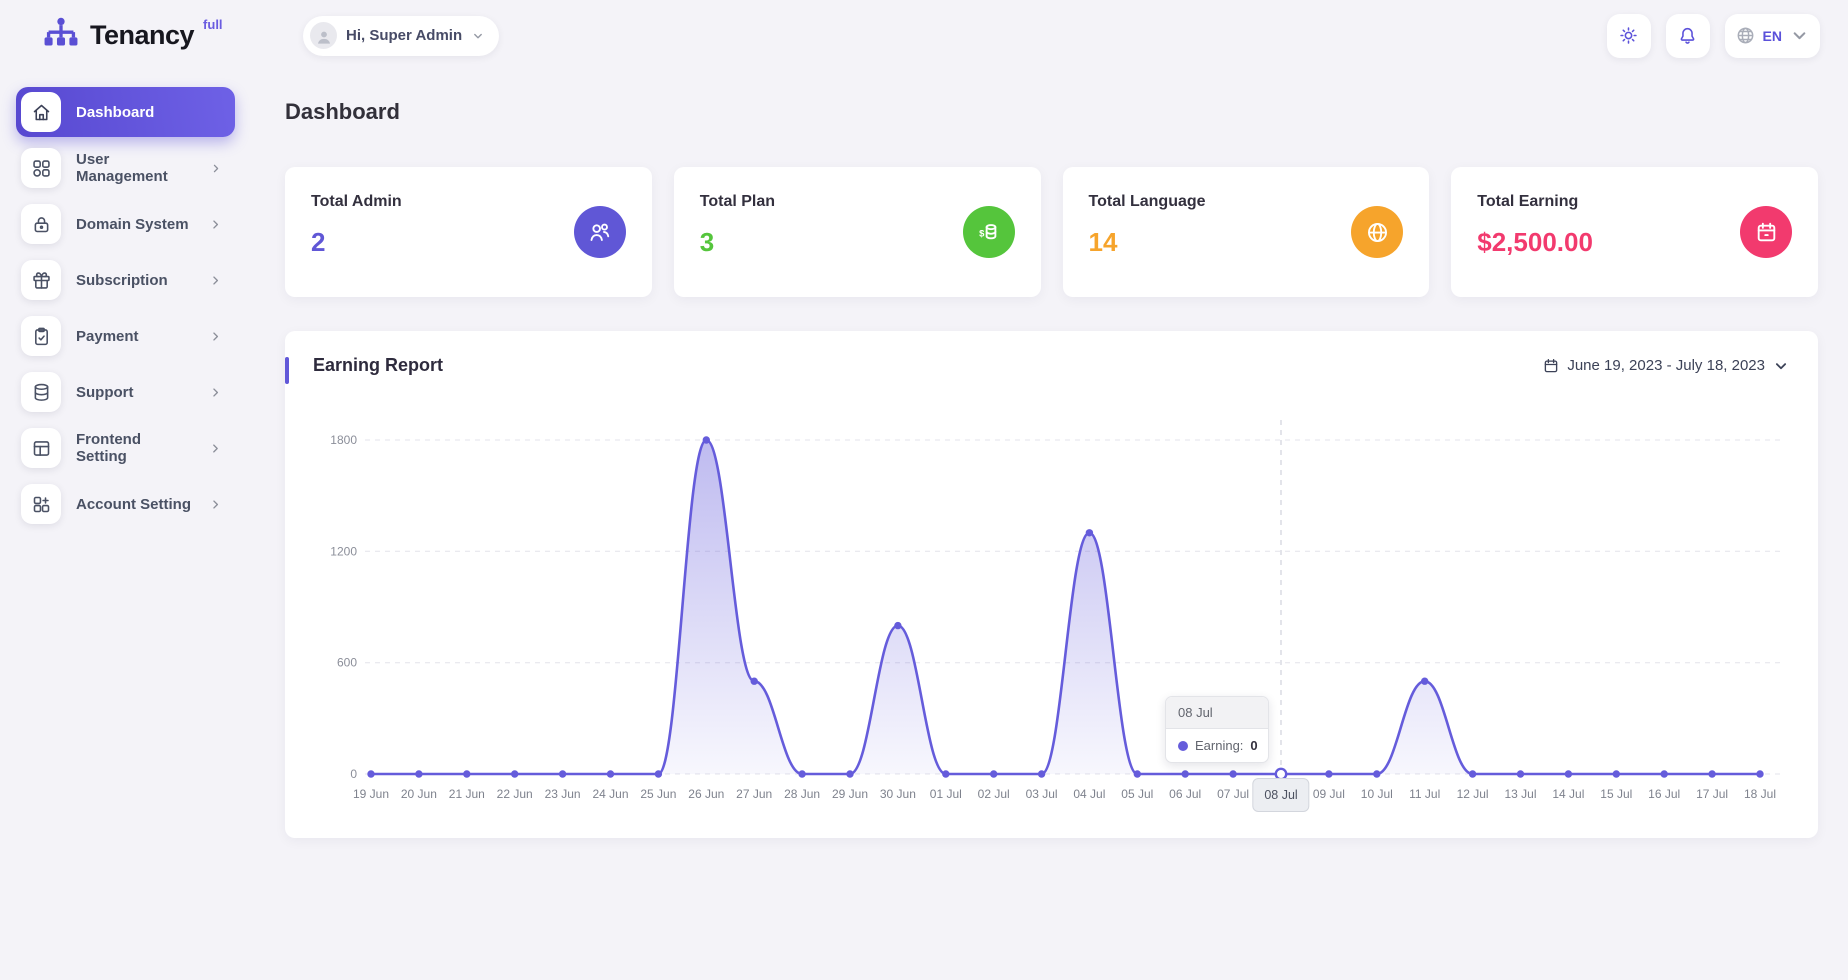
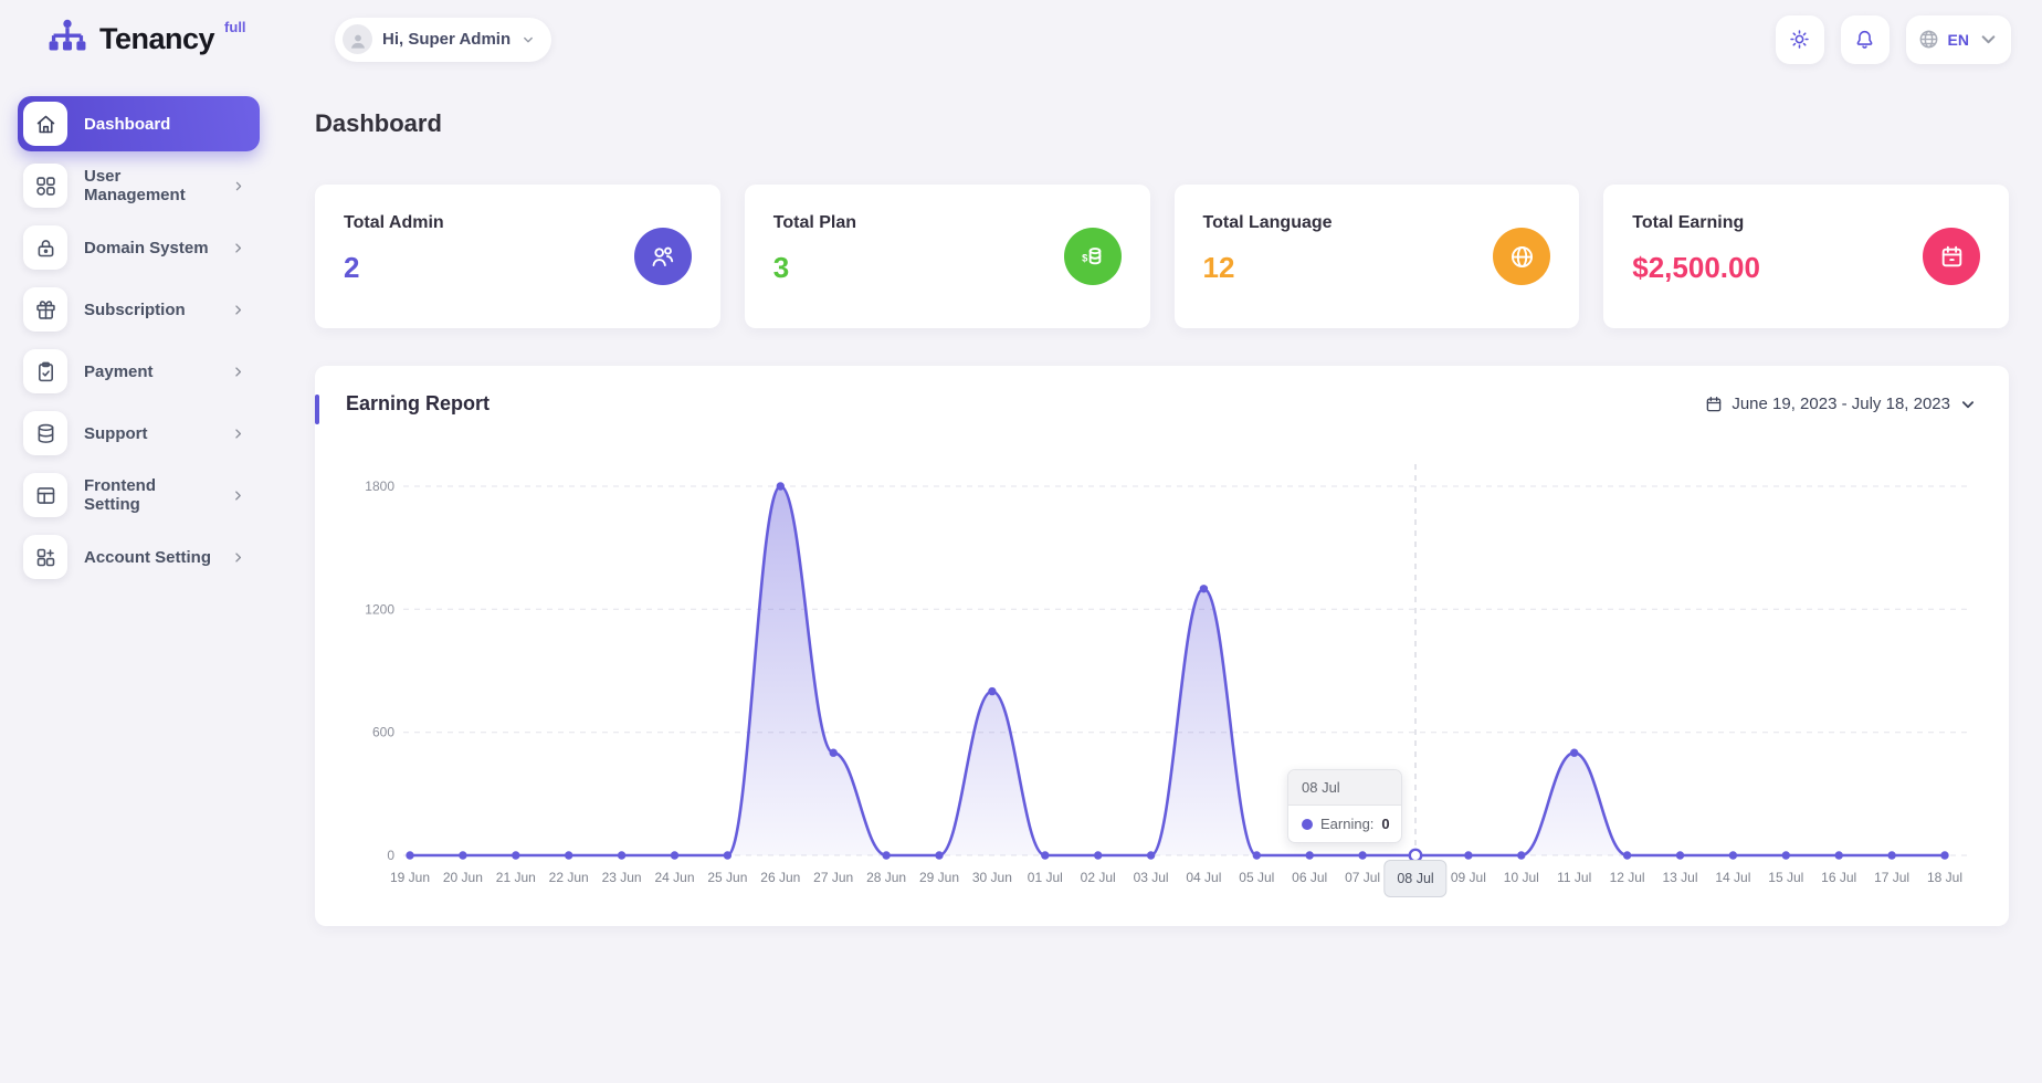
  Tenancy
  full
  Hi, Super Admin
  EN
  Dashboard
  User Management
  Domain System
  Subscription
  Payment
  Support
  Frontend Setting
  Account Setting
  Dashboard
  Total Admin
  2
  Total Plan
  3
  $
  Total Language
- 14
+ 12
  Total Earning
  $2,500.00
  Earning Report
  June 19, 2023 - July 18, 2023
  0
  600
  1200
  1800
  19 Jun
  20 Jun
  21 Jun
  22 Jun
  23 Jun
  24 Jun
  25 Jun
  26 Jun
  27 Jun
  28 Jun
  29 Jun
  30 Jun
  01 Jul
  02 Jul
  03 Jul
  04 Jul
  05 Jul
  06 Jul
  07 Jul
  09 Jul
  10 Jul
  11 Jul
  12 Jul
  13 Jul
  14 Jul
  15 Jul
  16 Jul
  17 Jul
  18 Jul
  08 Jul
  Earning:
  0
  08 Jul
